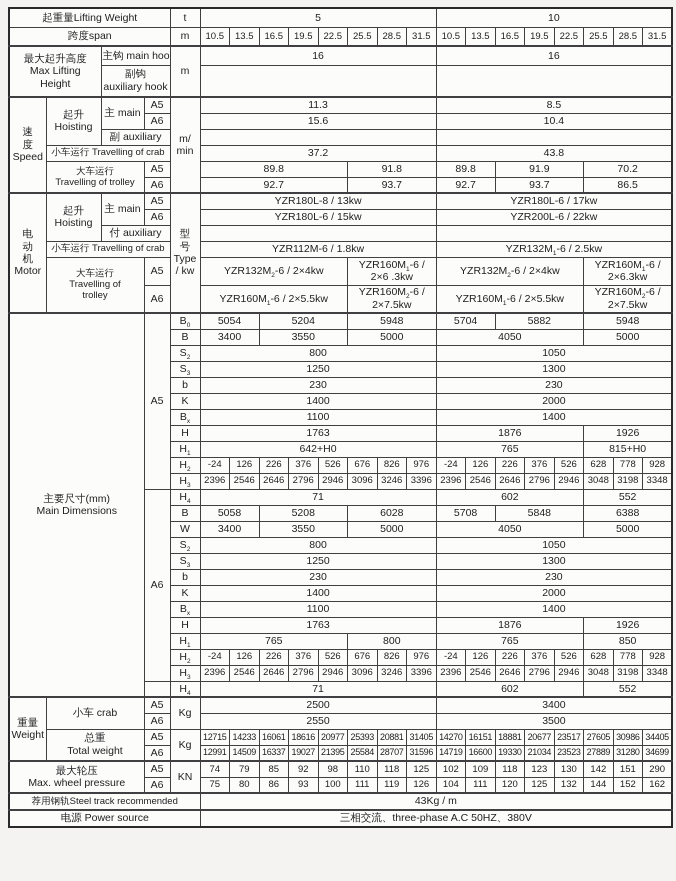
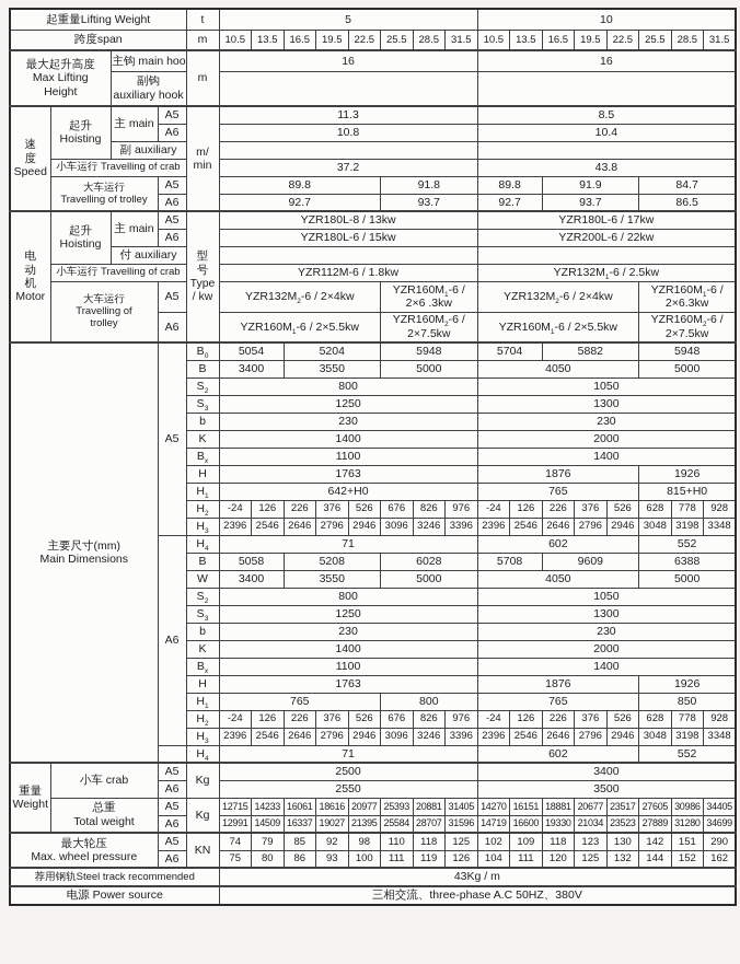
  起重量Lifting Weight	t	5	10
  跨度span	m	10.5	13.5	16.5	19.5	22.5	25.5	28.5	31.5	10.5	13.5	16.5	19.5	22.5	25.5	28.5	31.5
  最大起升高度Max LiftingHeight	主钩 main hoo	m	16	16
  副钩auxiliary hook
  速度Speed	起升Hoisting	主 main	A5	m/min	11.3	8.5
- A6	15.6	10.4
+ A6	10.8	10.4
  副 auxiliary
  小车运行 Travelling of crab	37.2	43.8
- 大车运行Travelling of trolley	A5	89.8	91.8	89.8	91.9	70.2
+ 大车运行Travelling of trolley	A5	89.8	91.8	89.8	91.9	84.7
  A6	92.7	93.7	92.7	93.7	86.5
  电动机Motor	起升Hoisting	主 main	A5	型号Type/ kw	YZR180L-8 / 13kw	YZR180L-6 / 17kw
  A6	YZR180L-6 / 15kw	YZR200L-6 / 22kw
  付 auxiliary
  小车运行 Travelling of crab	YZR112M-6 / 1.8kw	YZR132M -6 / 2.5kw
  大车运行Travelling oftrolley	A5	YZR132M -6 / 2×4kw	YZR160M -6 /2×6 .3kw	YZR132M -6 / 2×4kw	YZR160M -6 /2×6.3kw
  A6	YZR160M -6 / 2×5.5kw	YZR160M -6 /2×7.5kw	YZR160M -6 / 2×5.5kw	YZR160M -6 /2×7.5kw
  主要尺寸(mm)Main Dimensions	A5	B	5054	5204	5948	5704	5882	5948
  B	3400	3550	5000	4050	5000
  S	800	1050
  S	1250	1300
  b	230	230
  K	1400	2000
  B	1100	1400
  H	1763	1876	1926
  H	642+H0	765	815+H0
  H	-24	126	226	376	526	676	826	976	-24	126	226	376	526	628	778	928
  H	2396	2546	2646	2796	2946	3096	3246	3396	2396	2546	2646	2796	2946	3048	3198	3348
  A6	H	71	602	552
- B	5058	5208	6028	5708	5848	6388
+ B	5058	5208	6028	5708	9609	6388
  W	3400	3550	5000	4050	5000
  S	800	1050
  S	1250	1300
  b	230	230
  K	1400	2000
  B	1100	1400
  H	1763	1876	1926
  H	765	800	765	850
  H	-24	126	226	376	526	676	826	976	-24	126	226	376	526	628	778	928
  H	2396	2546	2646	2796	2946	3096	3246	3396	2396	2546	2646	2796	2946	3048	3198	3348
  	H	71	602	552
  重量Weight	小车 crab	A5	Kg	2500	3400
  A6	2550	3500
  总重Total weight	A5	Kg	12715	14233	16061	18616	20977	25393	20881	31405	14270	16151	18881	20677	23517	27605	30986	34405
  A6	12991	14509	16337	19027	21395	25584	28707	31596	14719	16600	19330	21034	23523	27889	31280	34699
  最大轮压Max. wheel pressure	A5	KN	74	79	85	92	98	110	118	125	102	109	118	123	130	142	151	290
  A6	75	80	86	93	100	111	119	126	104	111	120	125	132	144	152	162
  荐用钢轨Steel track recommended	43Kg / m
  电源 Power source	三相交流、three-phase A.C 50HZ、380V
